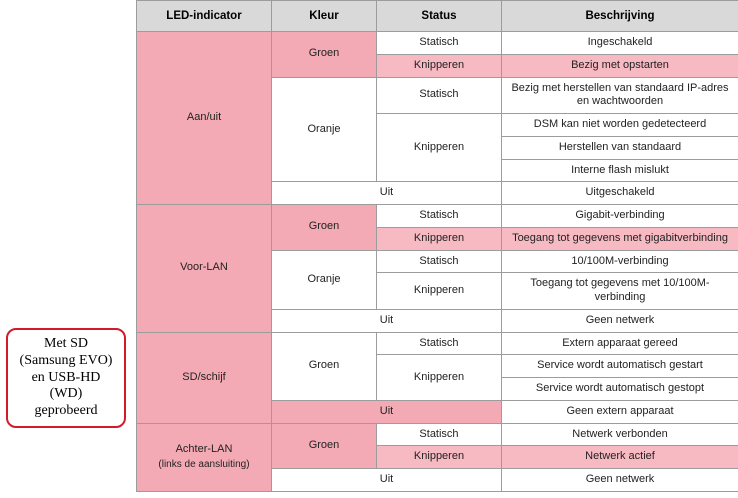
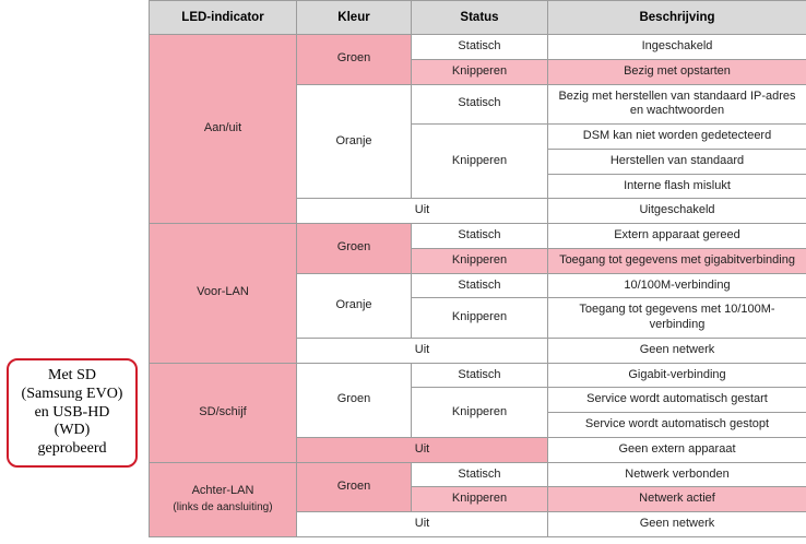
  LED-indicator	Kleur	Status	Beschrijving
  Aan/uit	Groen	Statisch	Ingeschakeld
  Knipperen	Bezig met opstarten
  Oranje	Statisch	Bezig met herstellen van standaard IP-adres en wachtwoorden
  Knipperen	DSM kan niet worden gedetecteerd
  Herstellen van standaard
  Interne flash mislukt
  Uit	Uitgeschakeld
- Voor-LAN	Groen	Statisch	Gigabit-verbinding
+ Voor-LAN	Groen	Statisch	Extern apparaat gereed
  Knipperen	Toegang tot gegevens met gigabitverbinding
  Oranje	Statisch	10/100M-verbinding
  Knipperen	Toegang tot gegevens met 10/100M-verbinding
  Uit	Geen netwerk
- SD/schijf	Groen	Statisch	Extern apparaat gereed
+ SD/schijf	Groen	Statisch	Gigabit-verbinding
  Knipperen	Service wordt automatisch gestart
  Service wordt automatisch gestopt
  Uit	Geen extern apparaat
  Achter-LAN(links de aansluiting)	Groen	Statisch	Netwerk verbonden
  Knipperen	Netwerk actief
  Uit	Geen netwerk
  Met SD
  (Samsung EVO)
  en USB-HD
  (WD)
  geprobeerd
